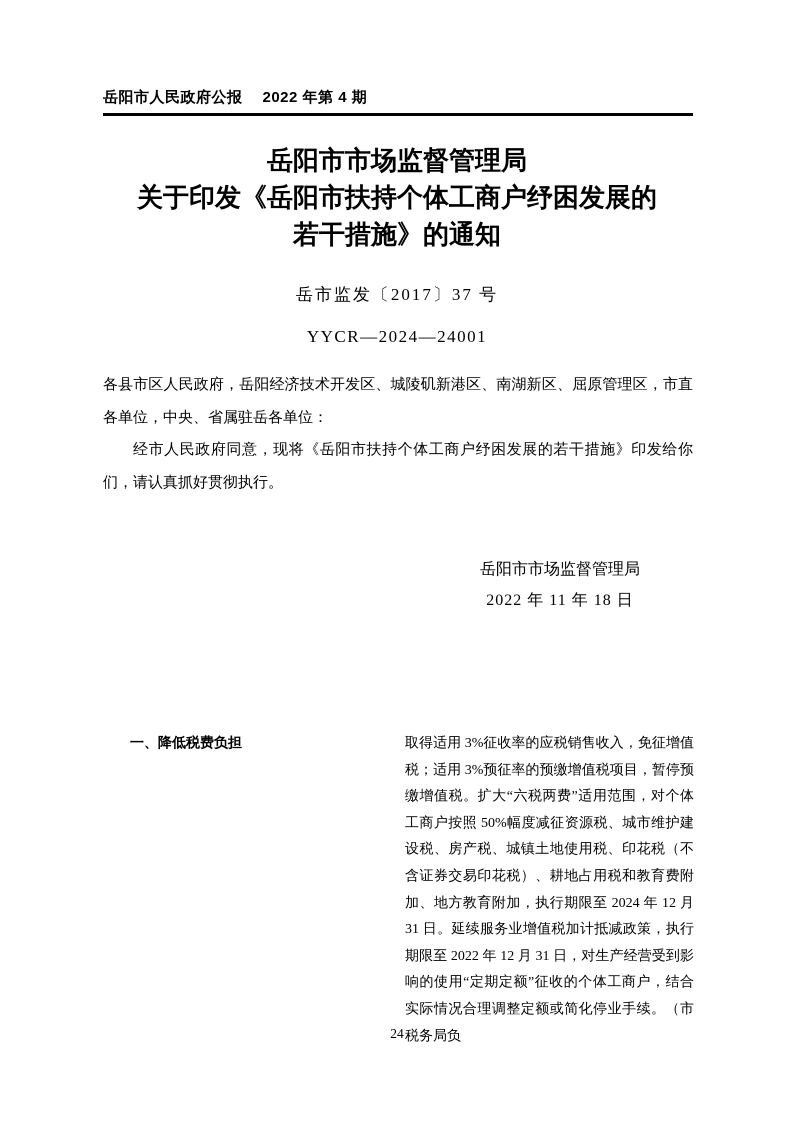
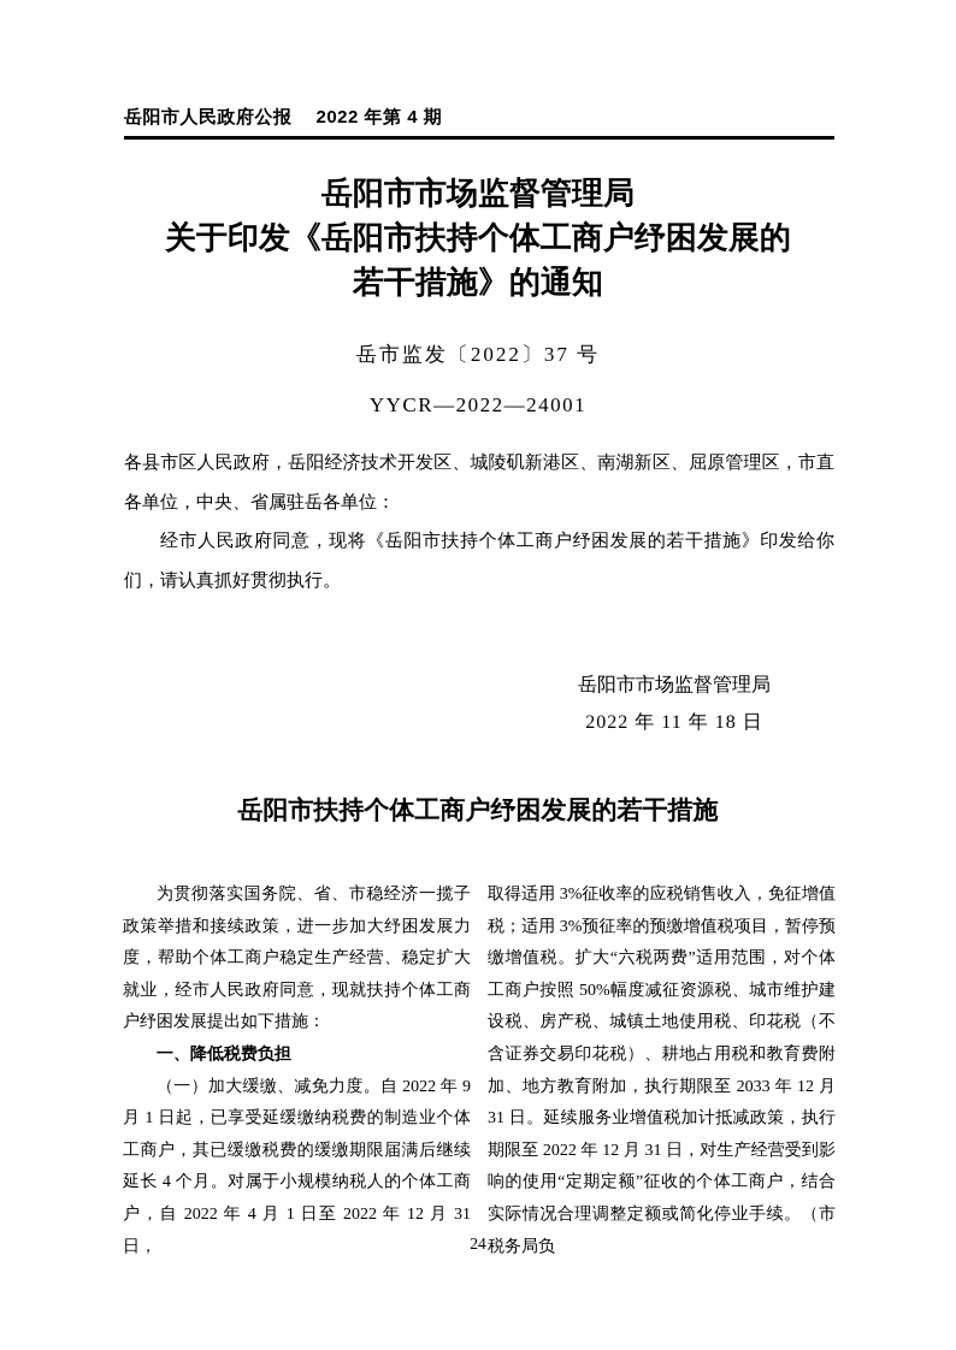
  岳阳市人民政府公报 2022 年第 4 期
  岳阳市市场监督管理局
  关于印发《岳阳市扶持个体工商户纾困发展的
  若干措施》的通知
- 岳市监发〔2017〕37 号
+ 岳市监发〔2022〕37 号
- YYCR—2024—24001
+ YYCR—2022—24001
  各县市区人民政府，岳阳经济技术开发区、城陵矶新港区、南湖新区、屈原管理区，市直各单位，中央、省属驻岳各单位：
  经市人民政府同意，现将《岳阳市扶持个体工商户纾困发展的若干措施》印发给你们，请认真抓好贯彻执行。
  岳阳市市场监督管理局
  2022 年 11 年 18 日
+ 岳阳市扶持个体工商户纾困发展的若干措施
+ 为贯彻落实国务院、省、市稳经济一揽子政策举措和接续政策，进一步加大纾困发展力度，帮助个体工商户稳定生产经营、稳定扩大就业，经市人民政府同意，现就扶持个体工商户纾困发展提出如下措施：
  一、降低税费负担
+ （一）加大缓缴、减免力度。自 2022 年 9 月 1 日起，已享受延缓缴纳税费的制造业个体工商户，其已缓缴税费的缓缴期限届满后继续延长 4 个月。对属于小规模纳税人的个体工商户，自 2022 年 4 月 1 日至 2022 年 12 月 31 日，
- 取得适用 3%征收率的应税销售收入，免征增值税；适用 3%预征率的预缴增值税项目，暂停预缴增值税。扩大“六税两费”适用范围，对个体工商户按照 50%幅度减征资源税、城市维护建设税、房产税、城镇土地使用税、印花税（不含证券交易印花税）、耕地占用税和教育费附加、地方教育附加，执行期限至 2024 年 12 月 31 日。延续服务业增值税加计抵减政策，执行期限至 2022 年 12 月 31 日，对生产经营受到影响的使用“定期定额”征收的个体工商户，结合实际情况合理调整定额或简化停业手续。（市税务局负
+ 取得适用 3%征收率的应税销售收入，免征增值税；适用 3%预征率的预缴增值税项目，暂停预缴增值税。扩大“六税两费”适用范围，对个体工商户按照 50%幅度减征资源税、城市维护建设税、房产税、城镇土地使用税、印花税（不含证券交易印花税）、耕地占用税和教育费附加、地方教育附加，执行期限至 2033 年 12 月 31 日。延续服务业增值税加计抵减政策，执行期限至 2022 年 12 月 31 日，对生产经营受到影响的使用“定期定额”征收的个体工商户，结合实际情况合理调整定额或简化停业手续。（市税务局负
  24
